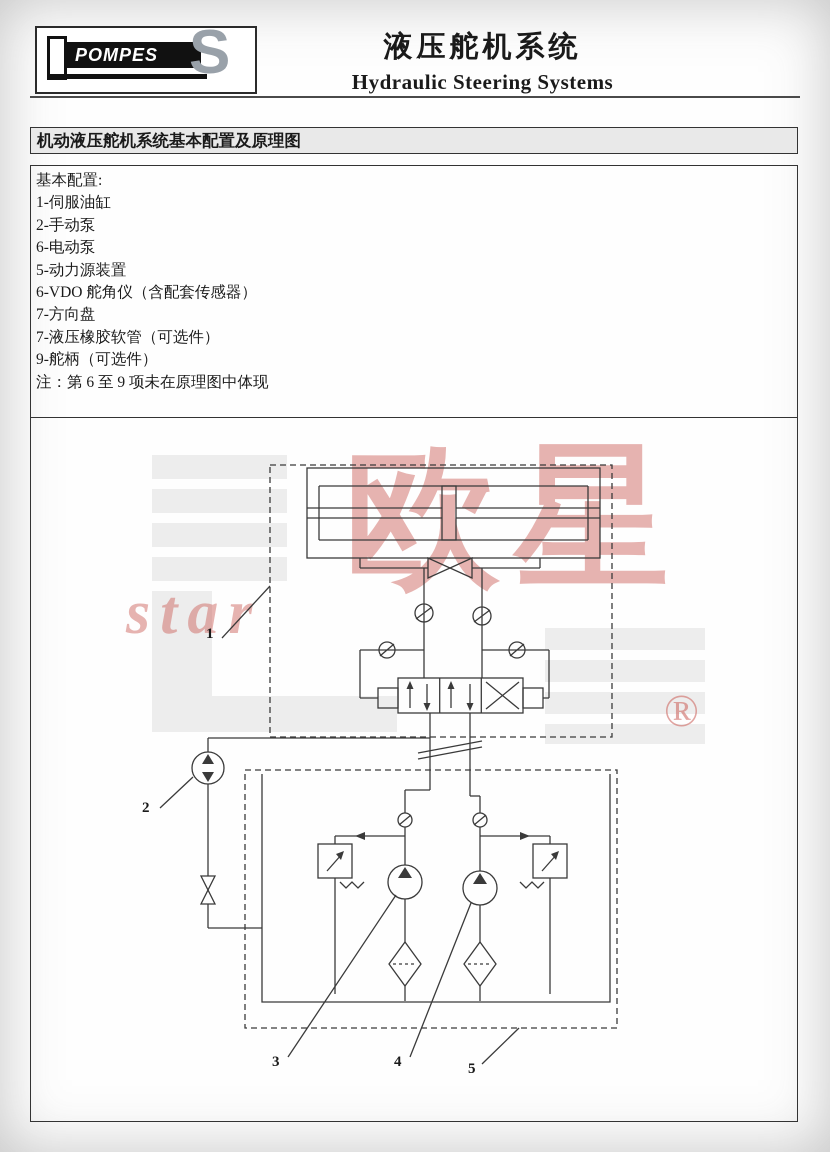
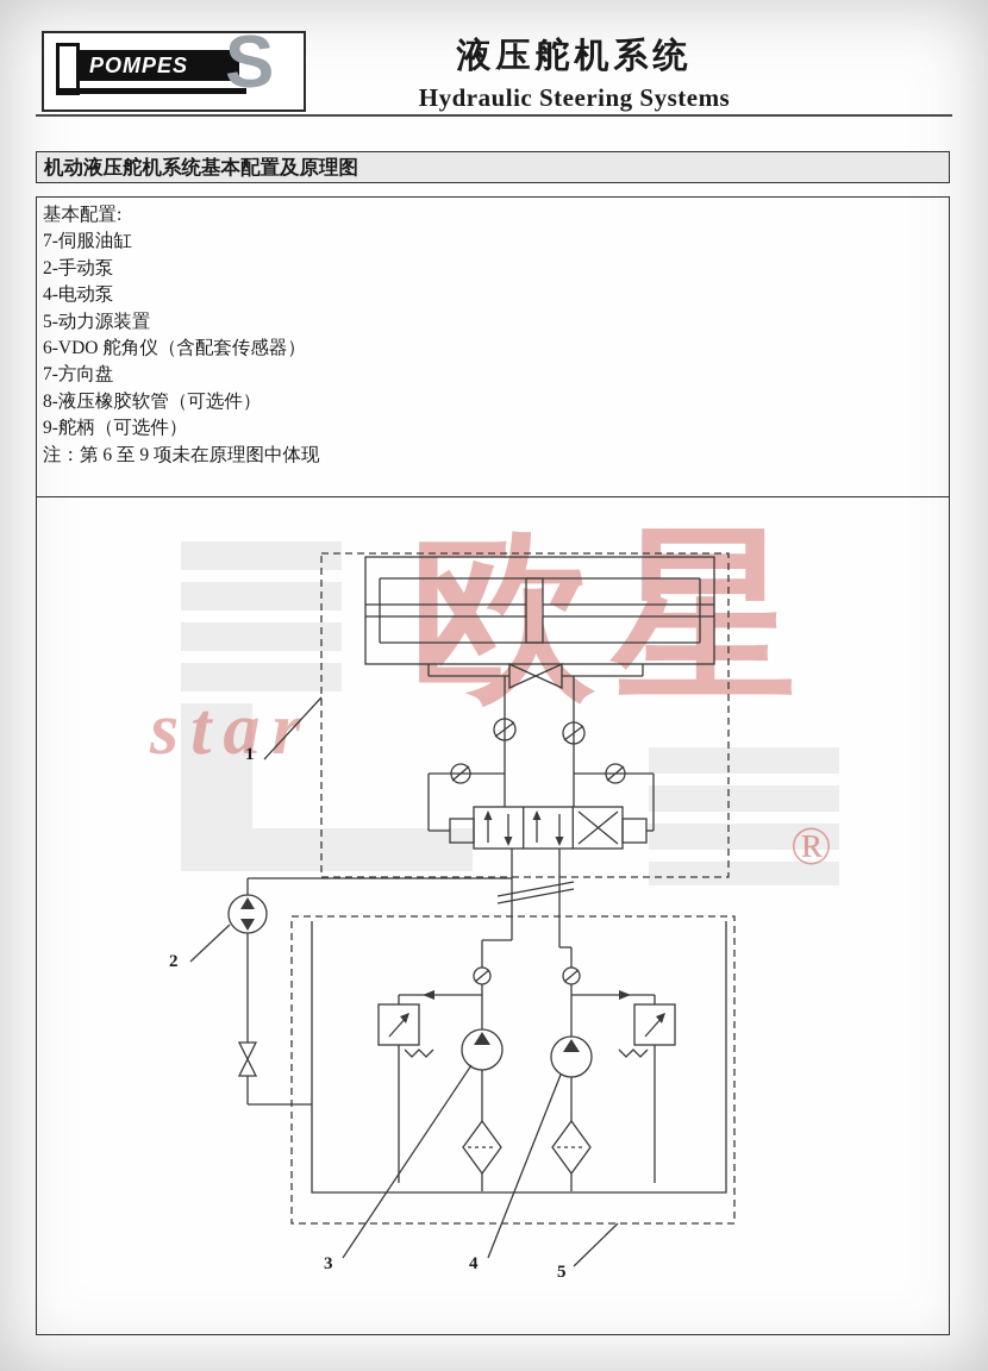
  sta
  ®
  POMPES
  S
  液压舵机系统
  Hydraulic Steering Systems
  机动液压舵机系统基本配置及原理图
  基本配置:
- 1-伺服油缸
+ 7-伺服油缸
  2-手动泵
- 6-电动泵
+ 4-电动泵
  5-动力源装置
  6-VDO 舵角仪（含配套传感器）
  7-方向盘
- 7-液压橡胶软管（可选件）
+ 8-液压橡胶软管（可选件）
  9-舵柄（可选件）
  注：第 6 至 9 项未在原理图中体现
  1
  2
  3
  4
  5
